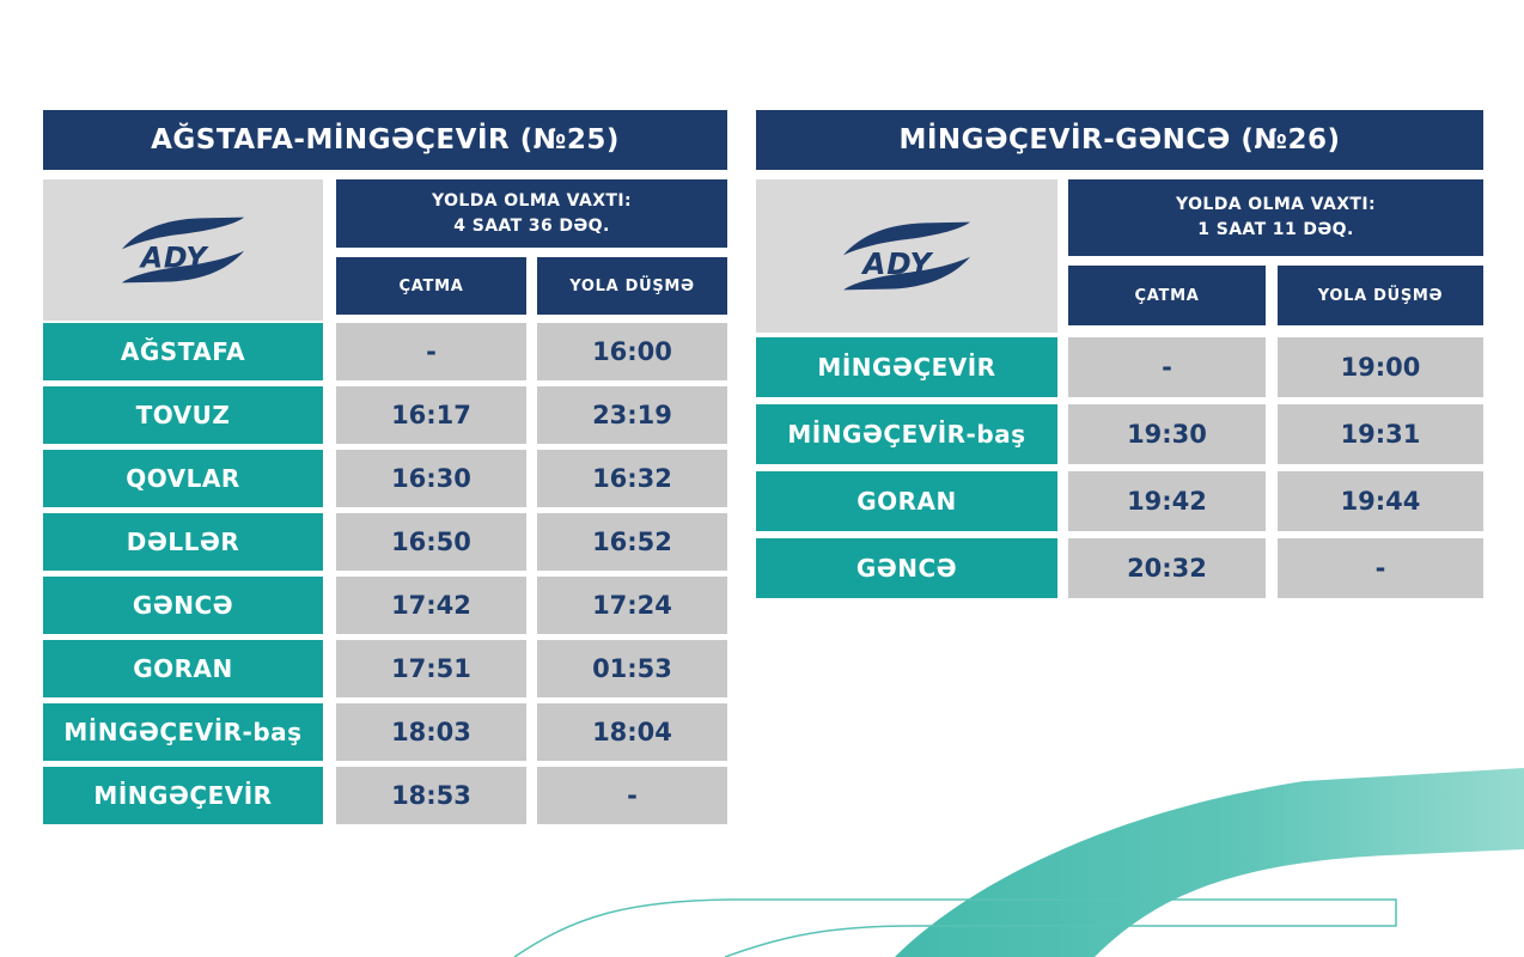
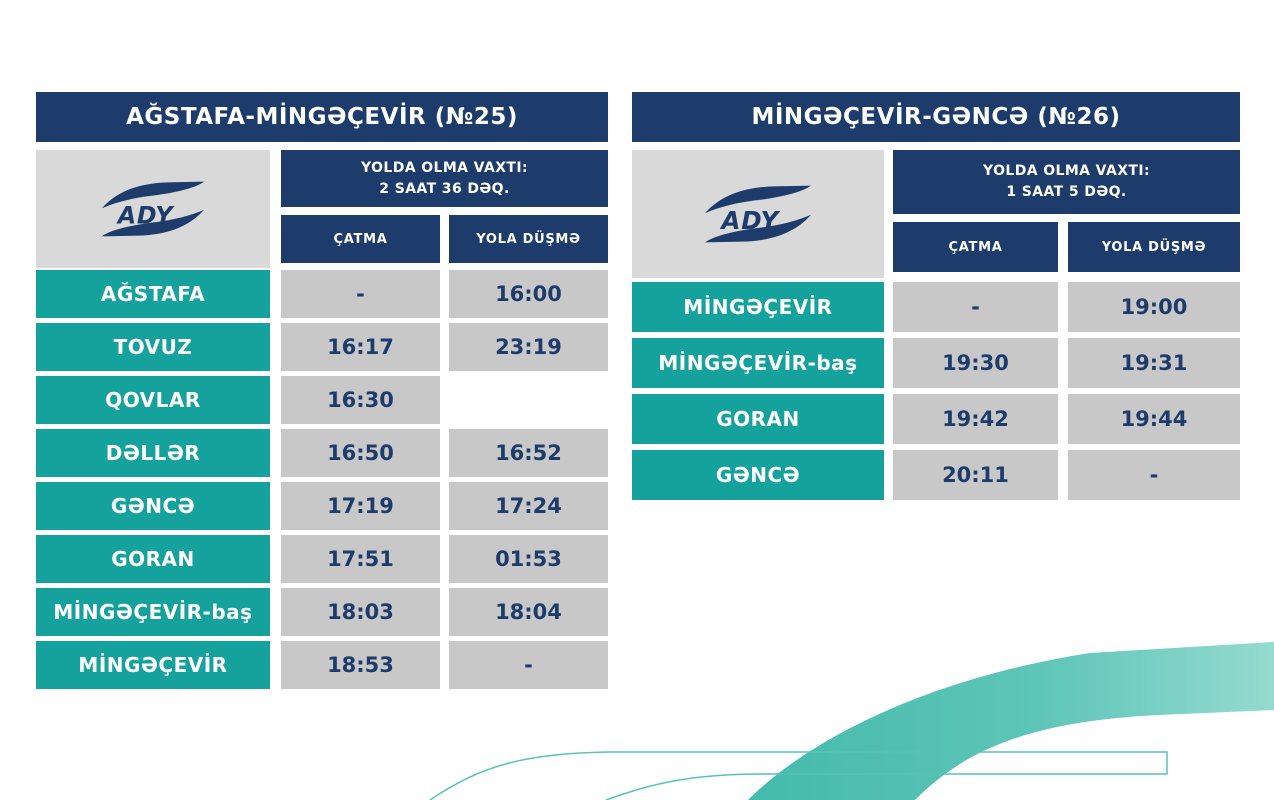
  AĞSTAFA-MİNGƏÇEVİR (№25)
  ADY
  YOLDA OLMA VAXTI:
- 4 SAAT 36 DƏQ.
+ 2 SAAT 36 DƏQ.
  ÇATMA
  YOLA DÜŞMƏ
  AĞSTAFA
  -
  16:00
  TOVUZ
  16:17
  23:19
  QOVLAR
  16:30
- 16:32
  DƏLLƏR
  16:50
  16:52
  GƏNCƏ
- 17:42
+ 17:19
  17:24
  GORAN
  17:51
  01:53
  MİNGƏÇEVİR-baş
  18:03
  18:04
  MİNGƏÇEVİR
  18:53
  -
  MİNGƏÇEVİR-GƏNCƏ (№26)
  ADY
  YOLDA OLMA VAXTI:
- 1 SAAT 11 DƏQ.
+ 1 SAAT 5 DƏQ.
  ÇATMA
  YOLA DÜŞMƏ
  MİNGƏÇEVİR
  -
  19:00
  MİNGƏÇEVİR-baş
  19:30
  19:31
  GORAN
  19:42
  19:44
  GƏNCƏ
- 20:32
+ 20:11
  -
